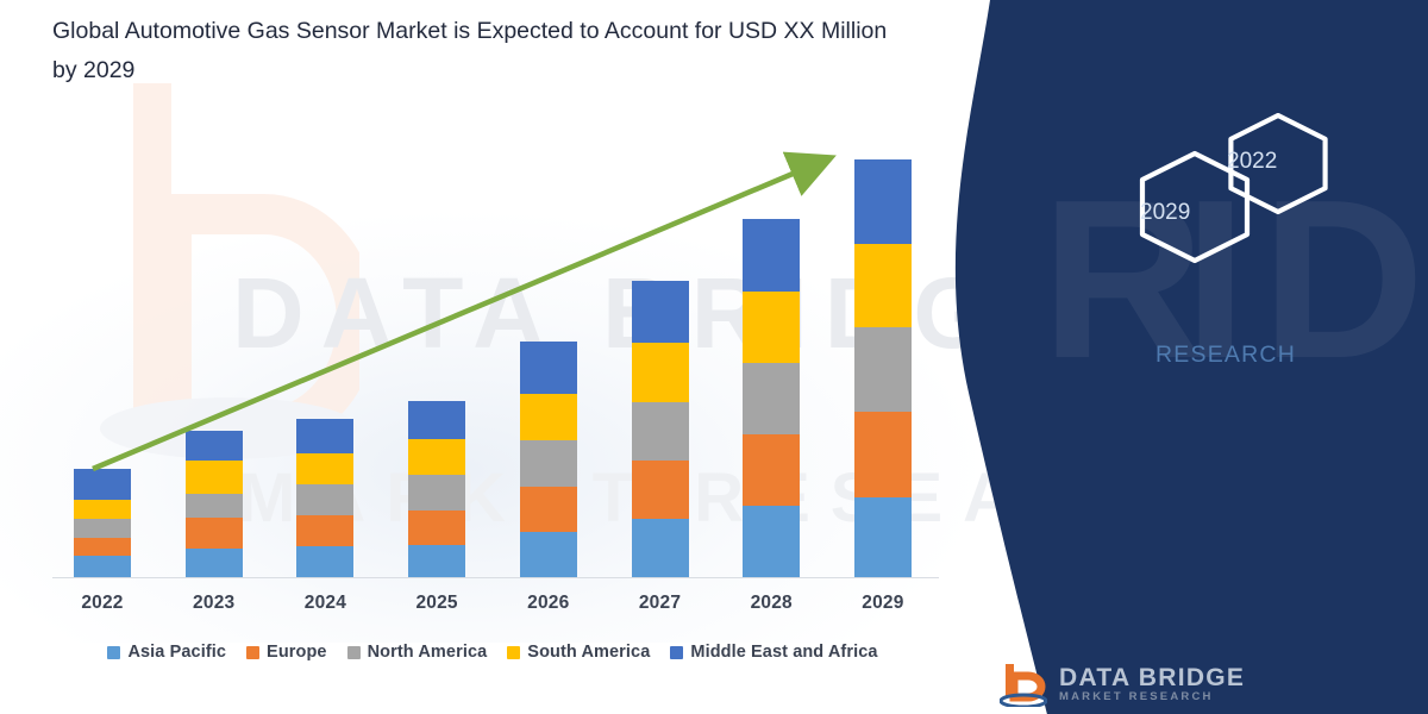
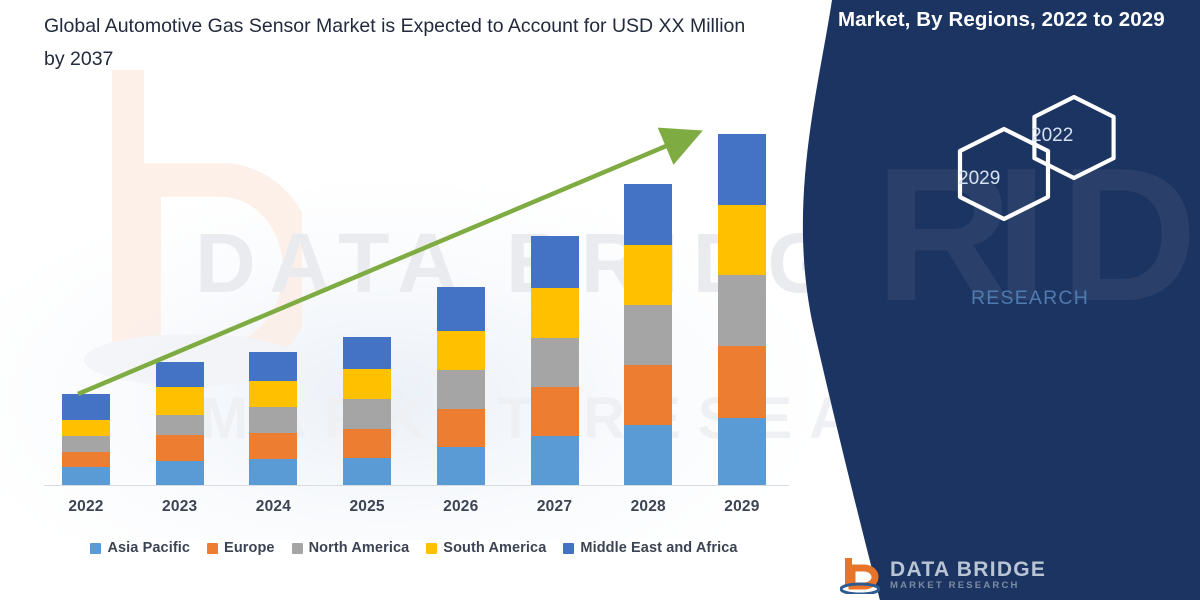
- Global Automotive Gas Sensor Market is Expected to Account for USD XX Million by 2029
+ Global Automotive Gas Sensor Market is Expected to Account for USD XX Million by 2037
  2022
  2023
  2024
  2025
  2026
  2027
  2028
  2029
  Asia Pacific
  Europe
  North America
  South America
  Middle East and Africa
  R
  I
  D
+ Market, By Regions, 2022 to 2029
  2022
  2029
  RESEARCH
  DATA BRIDGE
  MARKET RESEARCH
